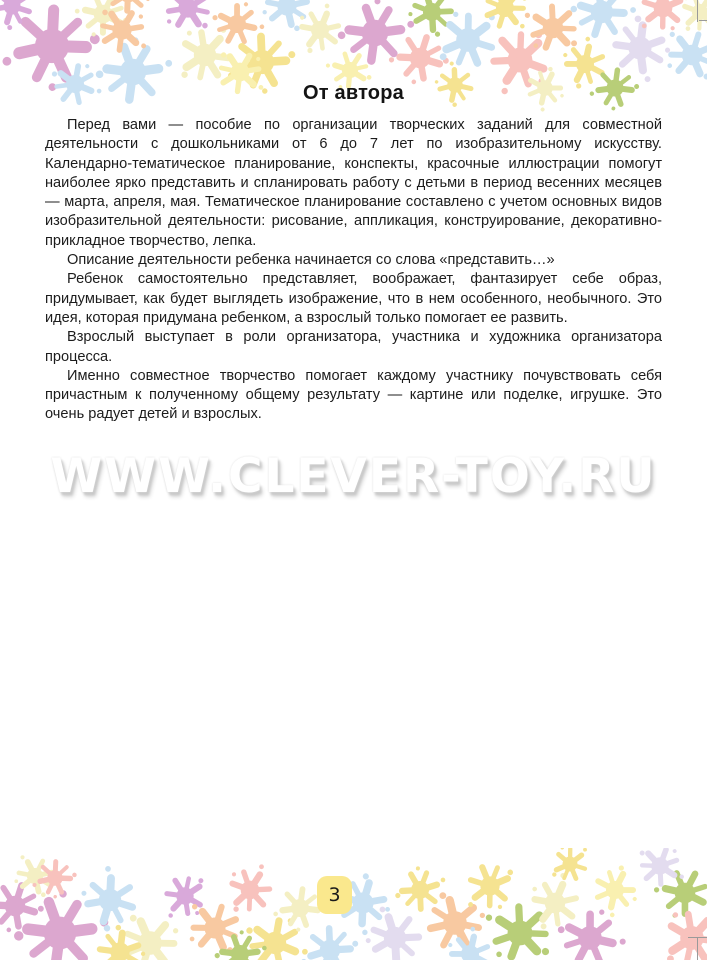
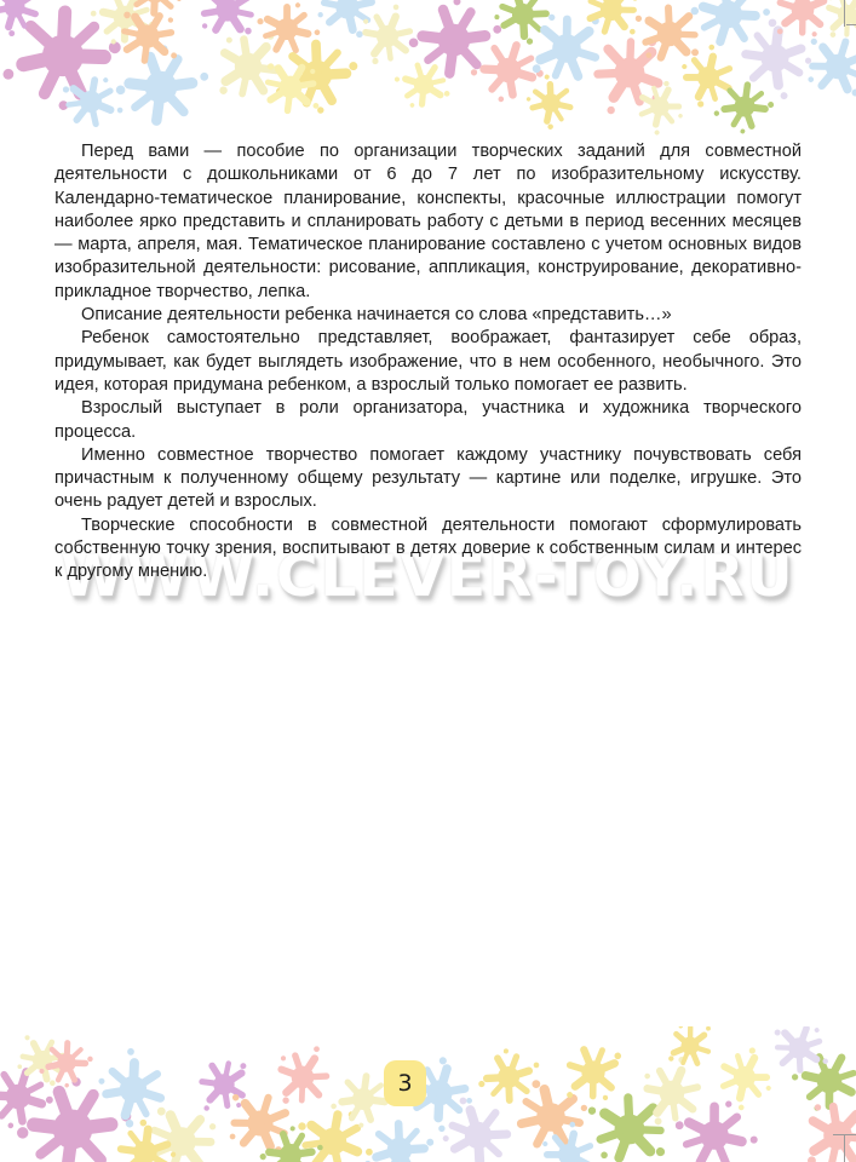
- От автора
  WWW.CLEVER-TOY.RU
  Перед вами — пособие по организации творческих заданий для совместной деятельности с дошкольниками от 6 до 7 лет по изобразительному искусству. Календарно-тематическое планирование, конспекты, красочные иллюстрации помогут наиболее ярко представить и спланировать работу с детьми в период весенних месяцев — марта, апреля, мая. Тематическое планирование составлено с учетом основных видов изобразительной деятельности: рисование, аппликация, конструирование, декоративно-прикладное творчество, лепка.
  Описание деятельности ребенка начинается со слова «представить…»
  Ребенок самостоятельно представляет, воображает, фантазирует себе образ, придумывает, как будет выглядеть изображение, что в нем особенного, необычного. Это идея, которая придумана ребенком, а взрослый только помогает ее развить.
- Взрослый выступает в роли организатора, участника и художника организатора процесса.
+ Взрослый выступает в роли организатора, участника и художника творческого процесса.
  Именно совместное творчество помогает каждому участнику почувствовать себя причастным к полученному общему результату — картине или поделке, игрушке. Это очень радует детей и взрослых.
+ Творческие способности в совместной деятельности помогают сформулировать собственную точку зрения, воспитывают в детях доверие к собственным силам и интерес к другому мнению.
  3
